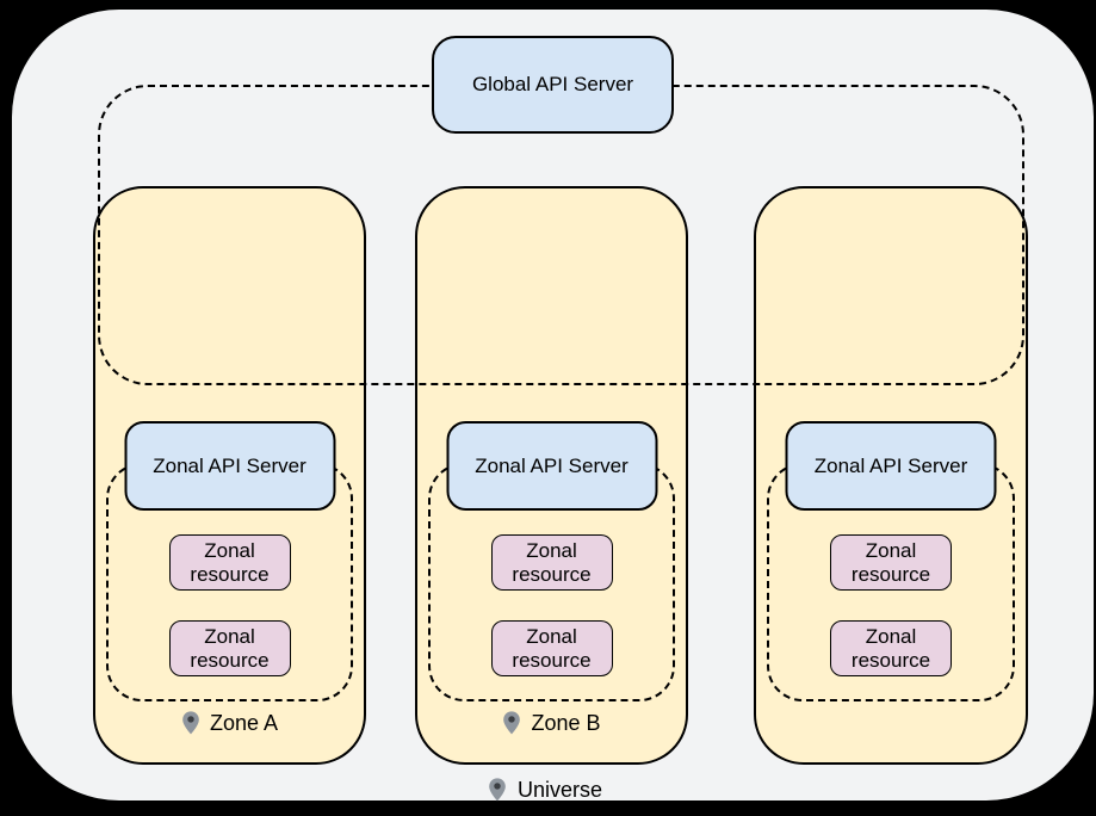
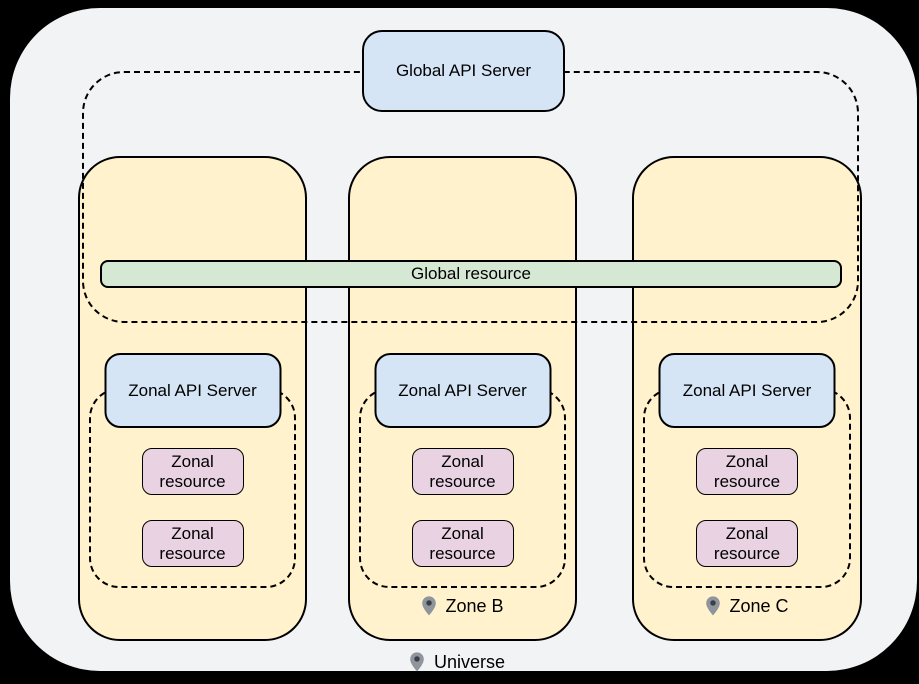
  Zonal API Server
  Zonal resource
  Zonal resource
- Zone A
  Zonal API Server
  Zonal resource
  Zonal resource
  Zone B
  Zonal API Server
  Zonal resource
  Zonal resource
+ Zone C
+ Global resource
  Global API Server
  Universe
